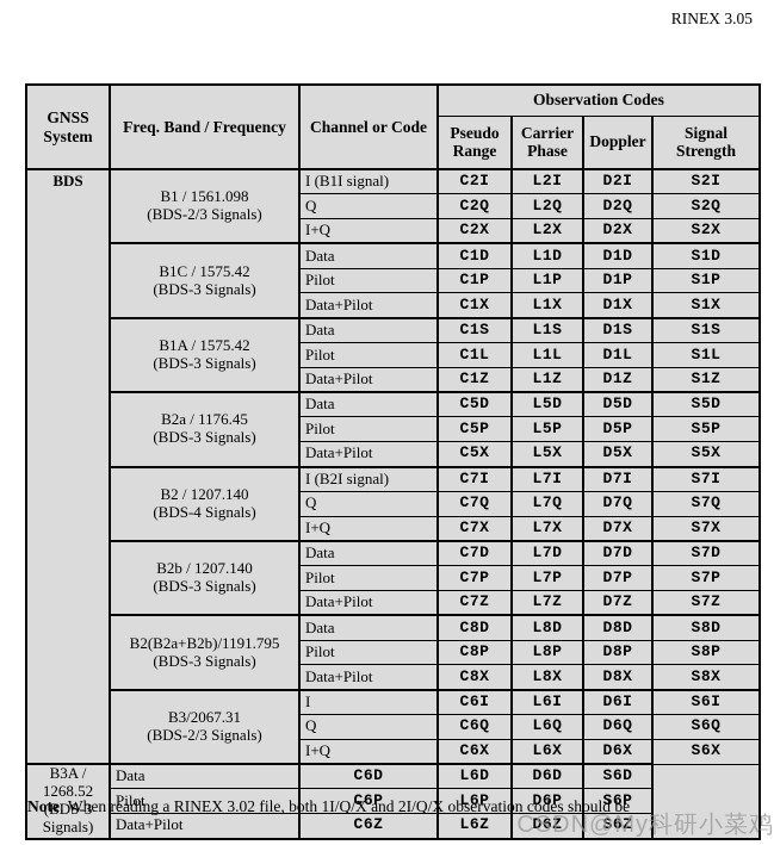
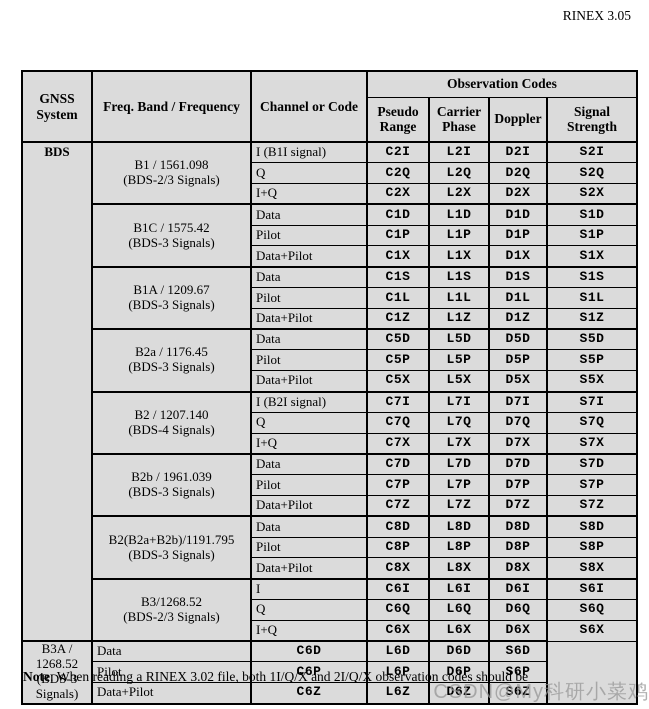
  RINEX 3.05
  GNSS System	Freq. Band / Frequency	Channel or Code	Observation Codes
  Pseudo Range	Carrier Phase	Doppler	Signal Strength
  BDS	B1 / 1561.098 (BDS-2/3 Signals)	I (B1I signal)	C2I	L2I	D2I	S2I
  Q	C2Q	L2Q	D2Q	S2Q
  I+Q	C2X	L2X	D2X	S2X
  B1C / 1575.42 (BDS-3 Signals)	Data	C1D	L1D	D1D	S1D
  Pilot	C1P	L1P	D1P	S1P
  Data+Pilot	C1X	L1X	D1X	S1X
- B1A / 1575.42 (BDS-3 Signals)	Data	C1S	L1S	D1S	S1S
+ B1A / 1209.67 (BDS-3 Signals)	Data	C1S	L1S	D1S	S1S
  Pilot	C1L	L1L	D1L	S1L
  Data+Pilot	C1Z	L1Z	D1Z	S1Z
  B2a / 1176.45 (BDS-3 Signals)	Data	C5D	L5D	D5D	S5D
  Pilot	C5P	L5P	D5P	S5P
  Data+Pilot	C5X	L5X	D5X	S5X
  B2 / 1207.140 (BDS-4 Signals)	I (B2I signal)	C7I	L7I	D7I	S7I
  Q	C7Q	L7Q	D7Q	S7Q
  I+Q	C7X	L7X	D7X	S7X
- B2b / 1207.140 (BDS-3 Signals)	Data	C7D	L7D	D7D	S7D
+ B2b / 1961.039 (BDS-3 Signals)	Data	C7D	L7D	D7D	S7D
  Pilot	C7P	L7P	D7P	S7P
  Data+Pilot	C7Z	L7Z	D7Z	S7Z
  B2(B2a+B2b)/1191.795 (BDS-3 Signals)	Data	C8D	L8D	D8D	S8D
  Pilot	C8P	L8P	D8P	S8P
  Data+Pilot	C8X	L8X	D8X	S8X
- B3/2067.31 (BDS-2/3 Signals)	I	C6I	L6I	D6I	S6I
+ B3/1268.52 (BDS-2/3 Signals)	I	C6I	L6I	D6I	S6I
  Q	C6Q	L6Q	D6Q	S6Q
  I+Q	C6X	L6X	D6X	S6X
  B3A / 1268.52 (BDS-3 Signals)	Data	C6D	L6D	D6D	S6D
  Pilot	C6P	L6P	D6P	S6P
  Data+Pilot	C6Z	L6Z	D6Z	S6Z
  Note: When reading a RINEX 3.02 file, both 1I/Q/X and 2I/Q/X observation codes should be
  CSDN@My科研小菜鸡
